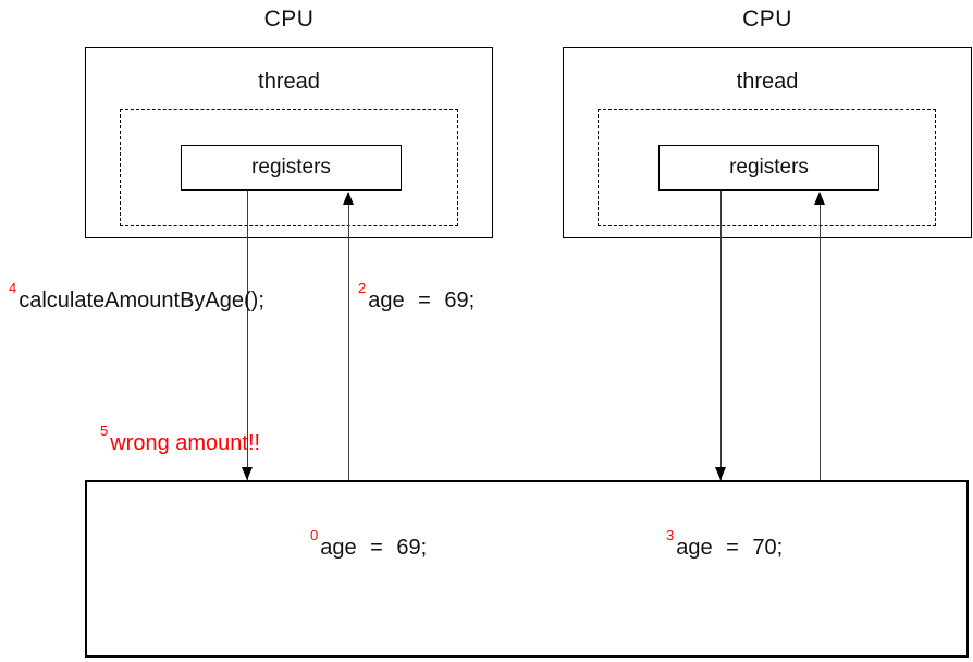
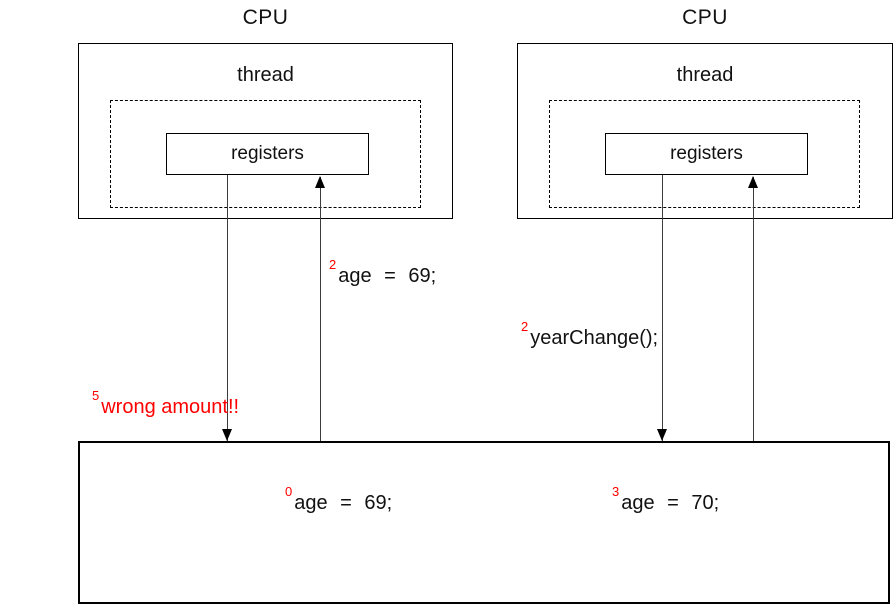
  CPU
  CPU
  thread
  registers
  thread
  registers
  0age = 69;
  3age = 70;
- 4calculateAmountByAge();
  2age = 69;
+ 2yearChange();
  5wrong amount!!
